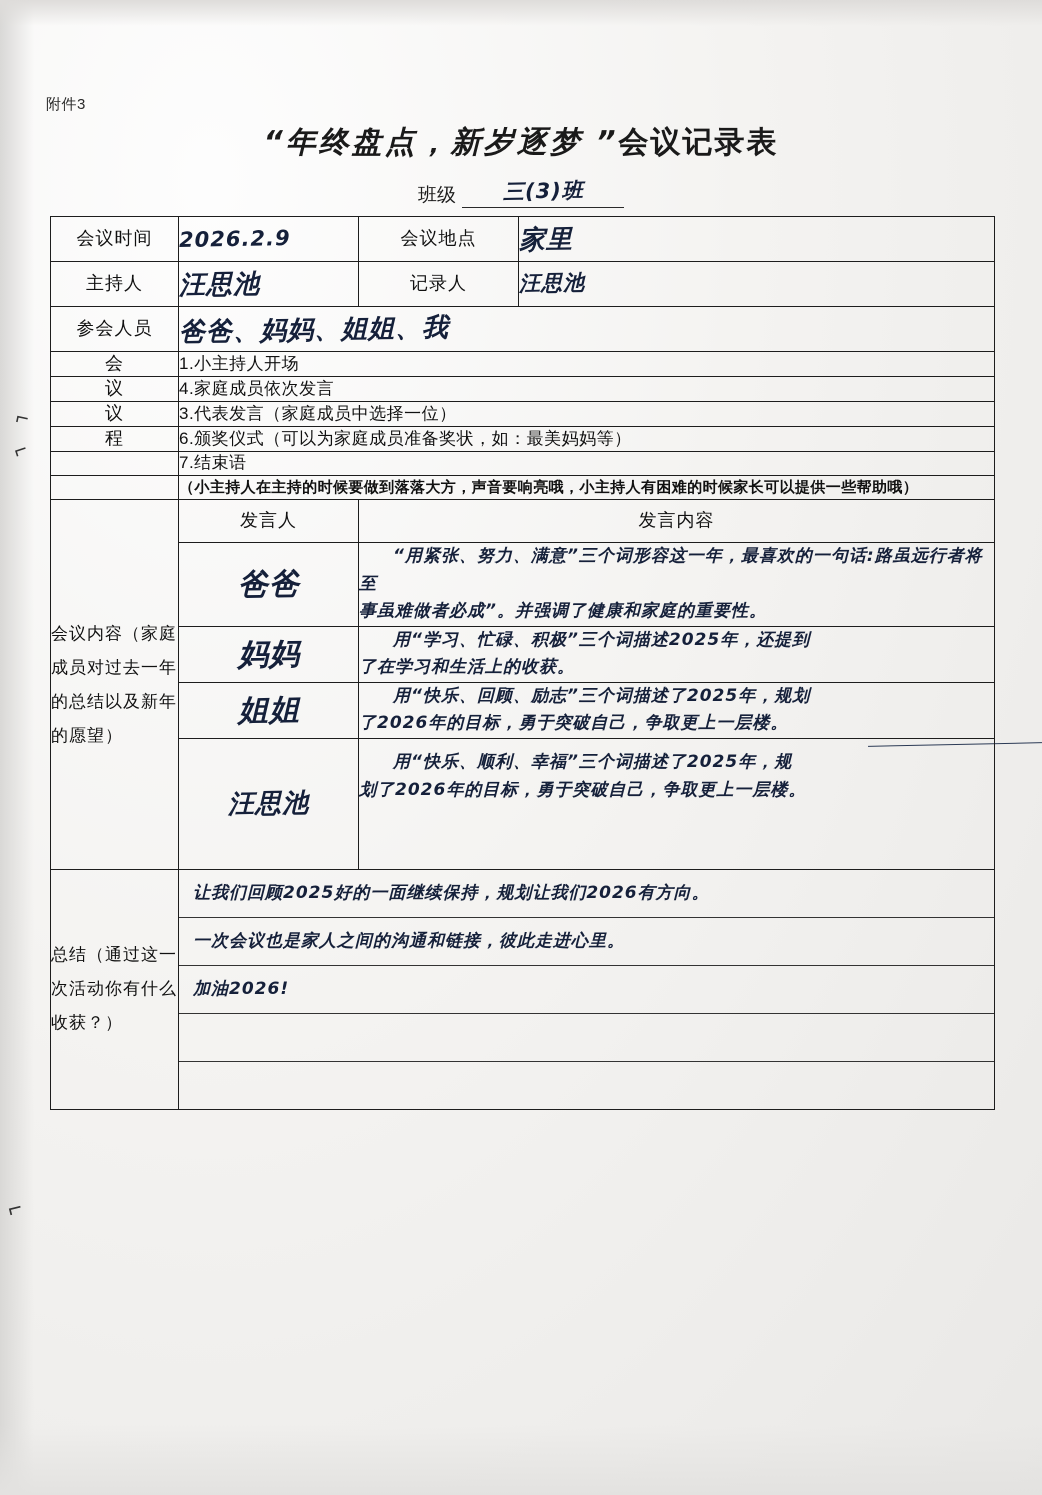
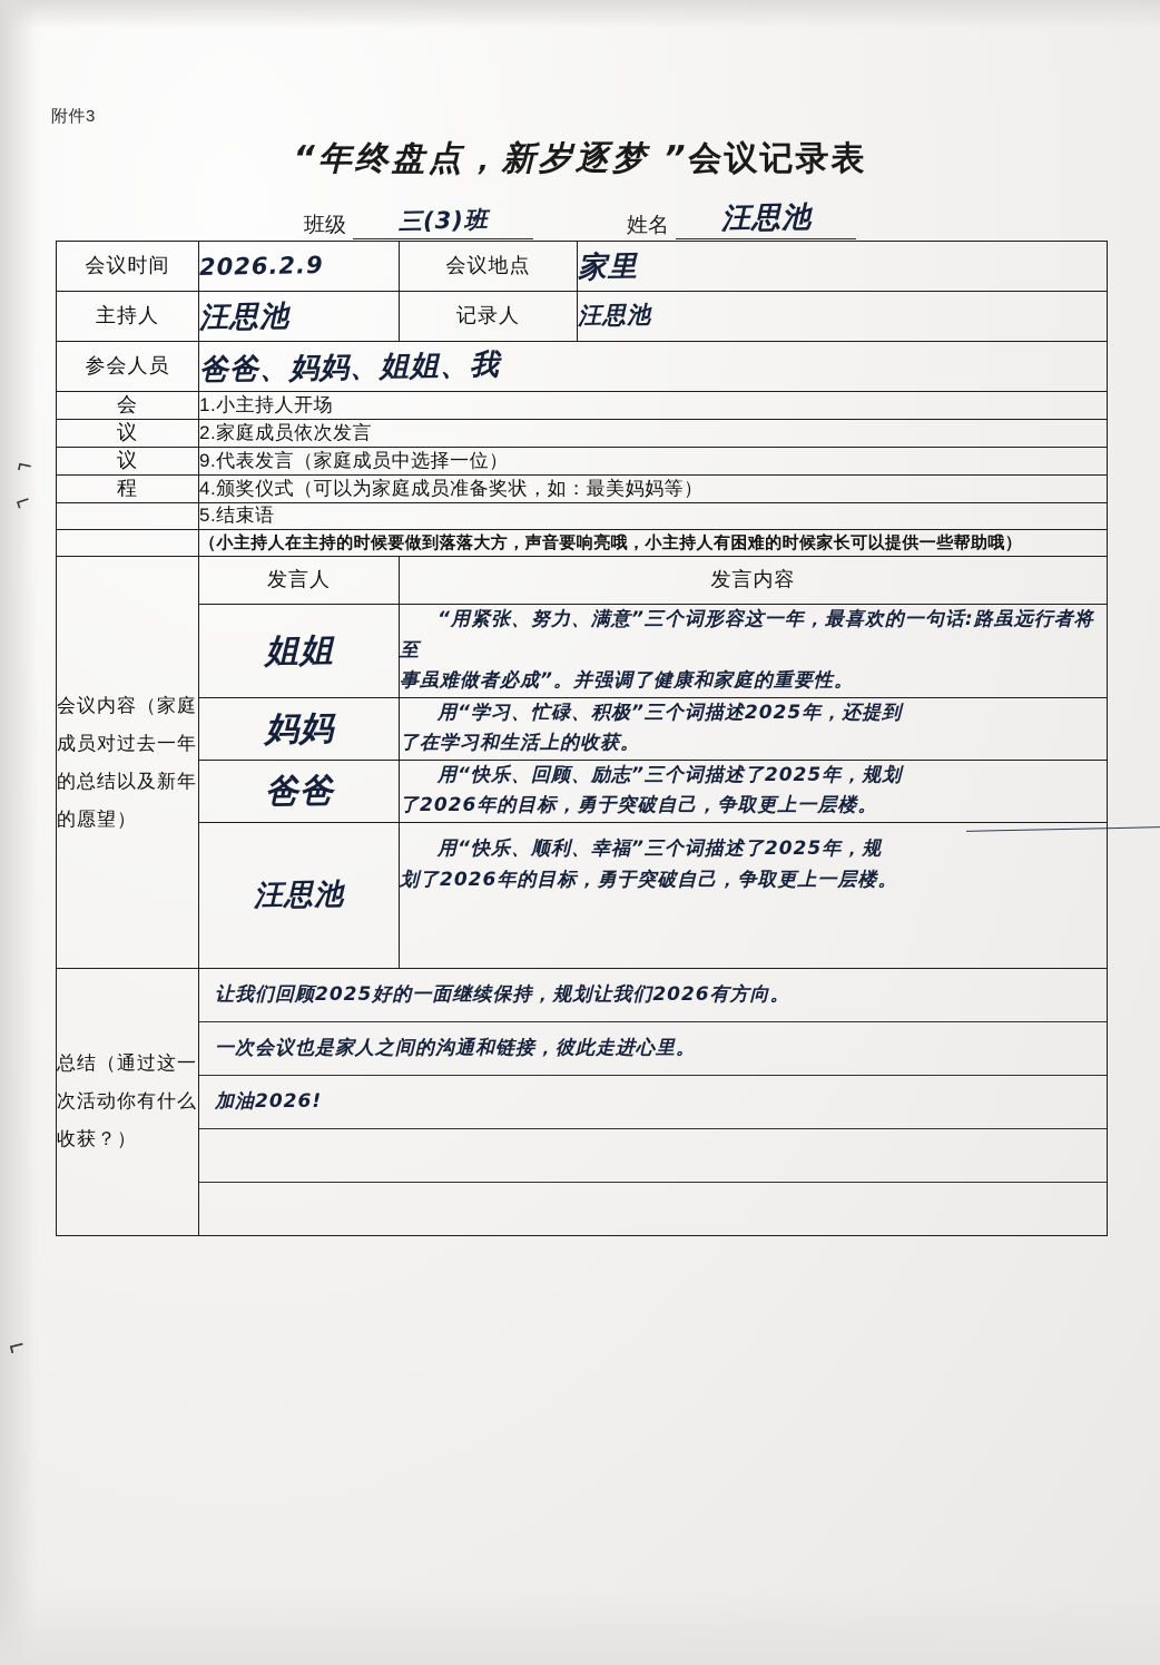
  附件3
  “年终盘点，新岁逐梦 ”会议记录表
  班级
  三(3)班
+ 姓名
+ 汪思池
  会议时间	2026.2.9	会议地点	家里
  主持人	汪思池	记录人	汪思池
  参会人员	爸爸、妈妈、姐姐、我
  会	1.小主持人开场
- 议	4.家庭成员依次发言
+ 议	2.家庭成员依次发言
- 议	3.代表发言（家庭成员中选择一位）
+ 议	9.代表发言（家庭成员中选择一位）
- 程	6.颁奖仪式（可以为家庭成员准备奖状，如：最美妈妈等）
+ 程	4.颁奖仪式（可以为家庭成员准备奖状，如：最美妈妈等）
- 	7.结束语
+ 	5.结束语
  	（小主持人在主持的时候要做到落落大方，声音要响亮哦，小主持人有困难的时候家长可以提供一些帮助哦）
  会议内容（家庭成员对过去一年的总结以及新年的愿望）	发言人	发言内容
- 爸爸	“用紧张、努力、满意”三个词形容这一年，最喜欢的一句话:路虽远行者将至 事虽难做者必成”。并强调了健康和家庭的重要性。
+ 姐姐	“用紧张、努力、满意”三个词形容这一年，最喜欢的一句话:路虽远行者将至 事虽难做者必成”。并强调了健康和家庭的重要性。
  妈妈	用“学习、忙碌、积极”三个词描述2025年，还提到 了在学习和生活上的收获。
- 姐姐	用“快乐、回顾、励志”三个词描述了2025年，规划 了2026年的目标，勇于突破自己，争取更上一层楼。
+ 爸爸	用“快乐、回顾、励志”三个词描述了2025年，规划 了2026年的目标，勇于突破自己，争取更上一层楼。
  汪思池	用“快乐、顺利、幸福”三个词描述了2025年，规 划了2026年的目标，勇于突破自己，争取更上一层楼。
  总结（通过这一次活动你有什么收获？）	让我们回顾2025好的一面继续保持，规划让我们2026有方向。 一次会议也是家人之间的沟通和链接，彼此走进心里。 加油2026!
